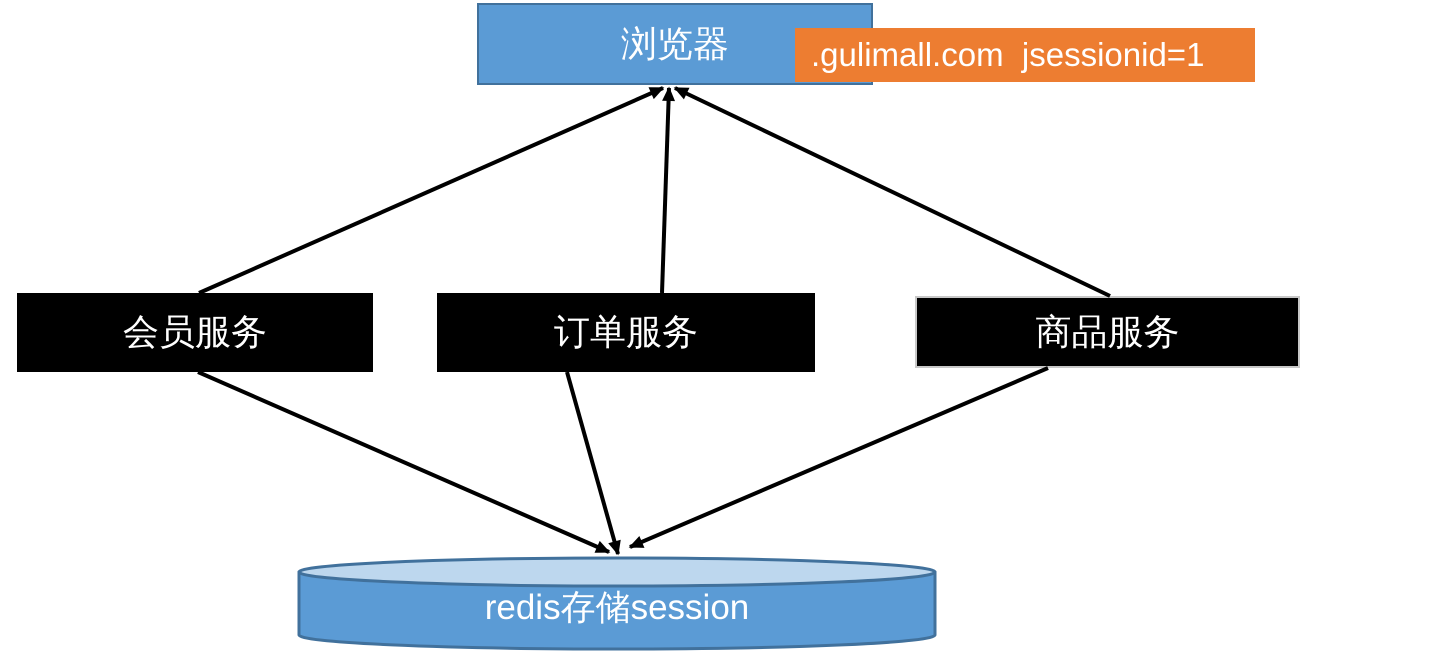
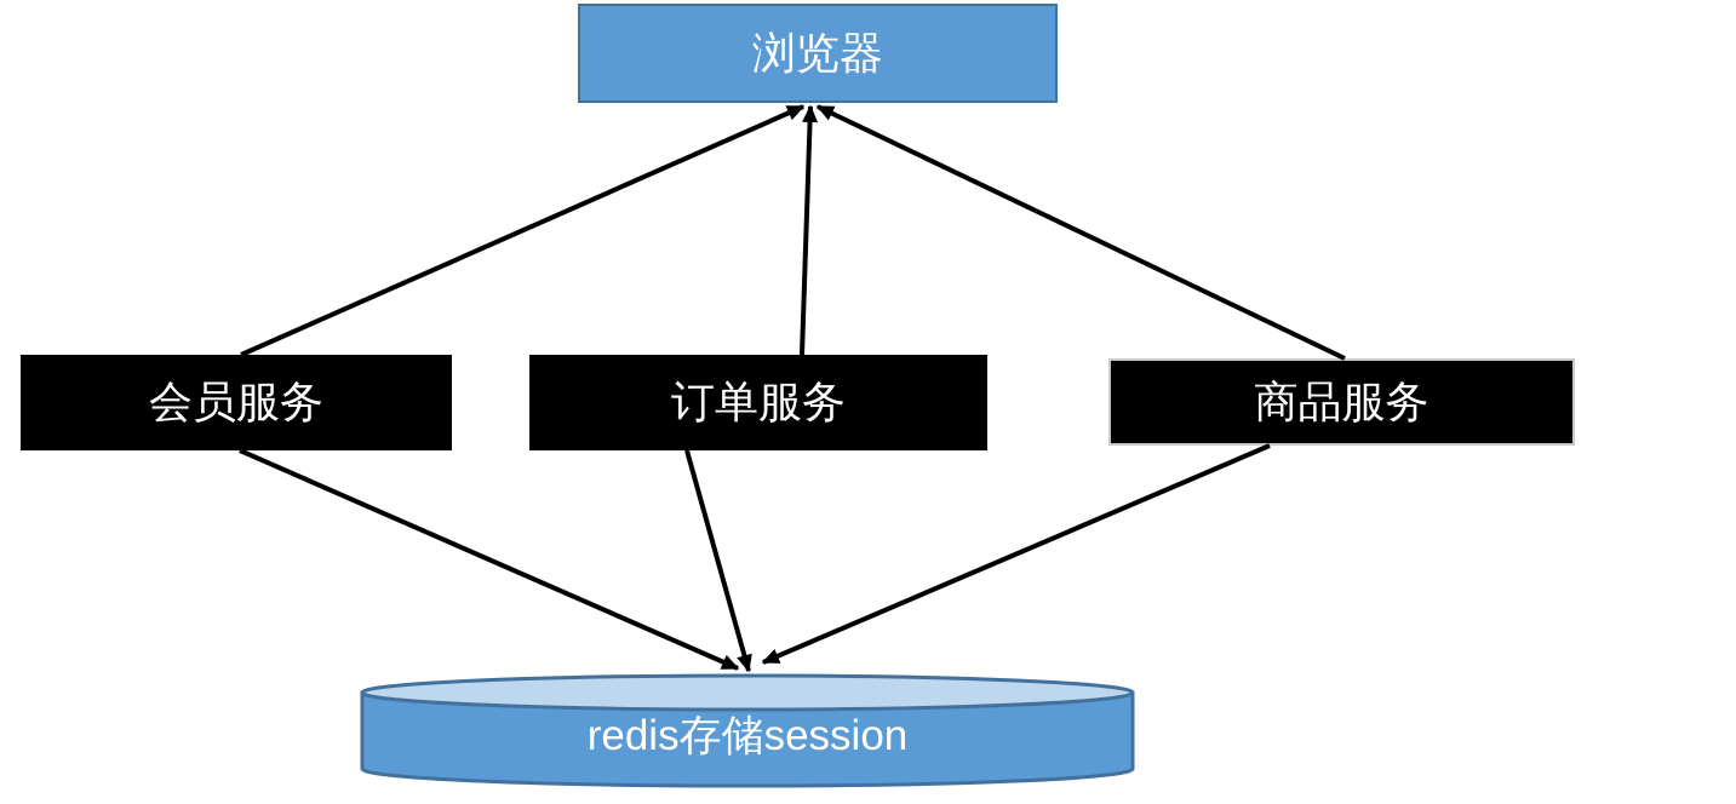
  浏览器
- .gulimall.com jsessionid=1
  会员服务
  订单服务
  商品服务
  redis存储session
